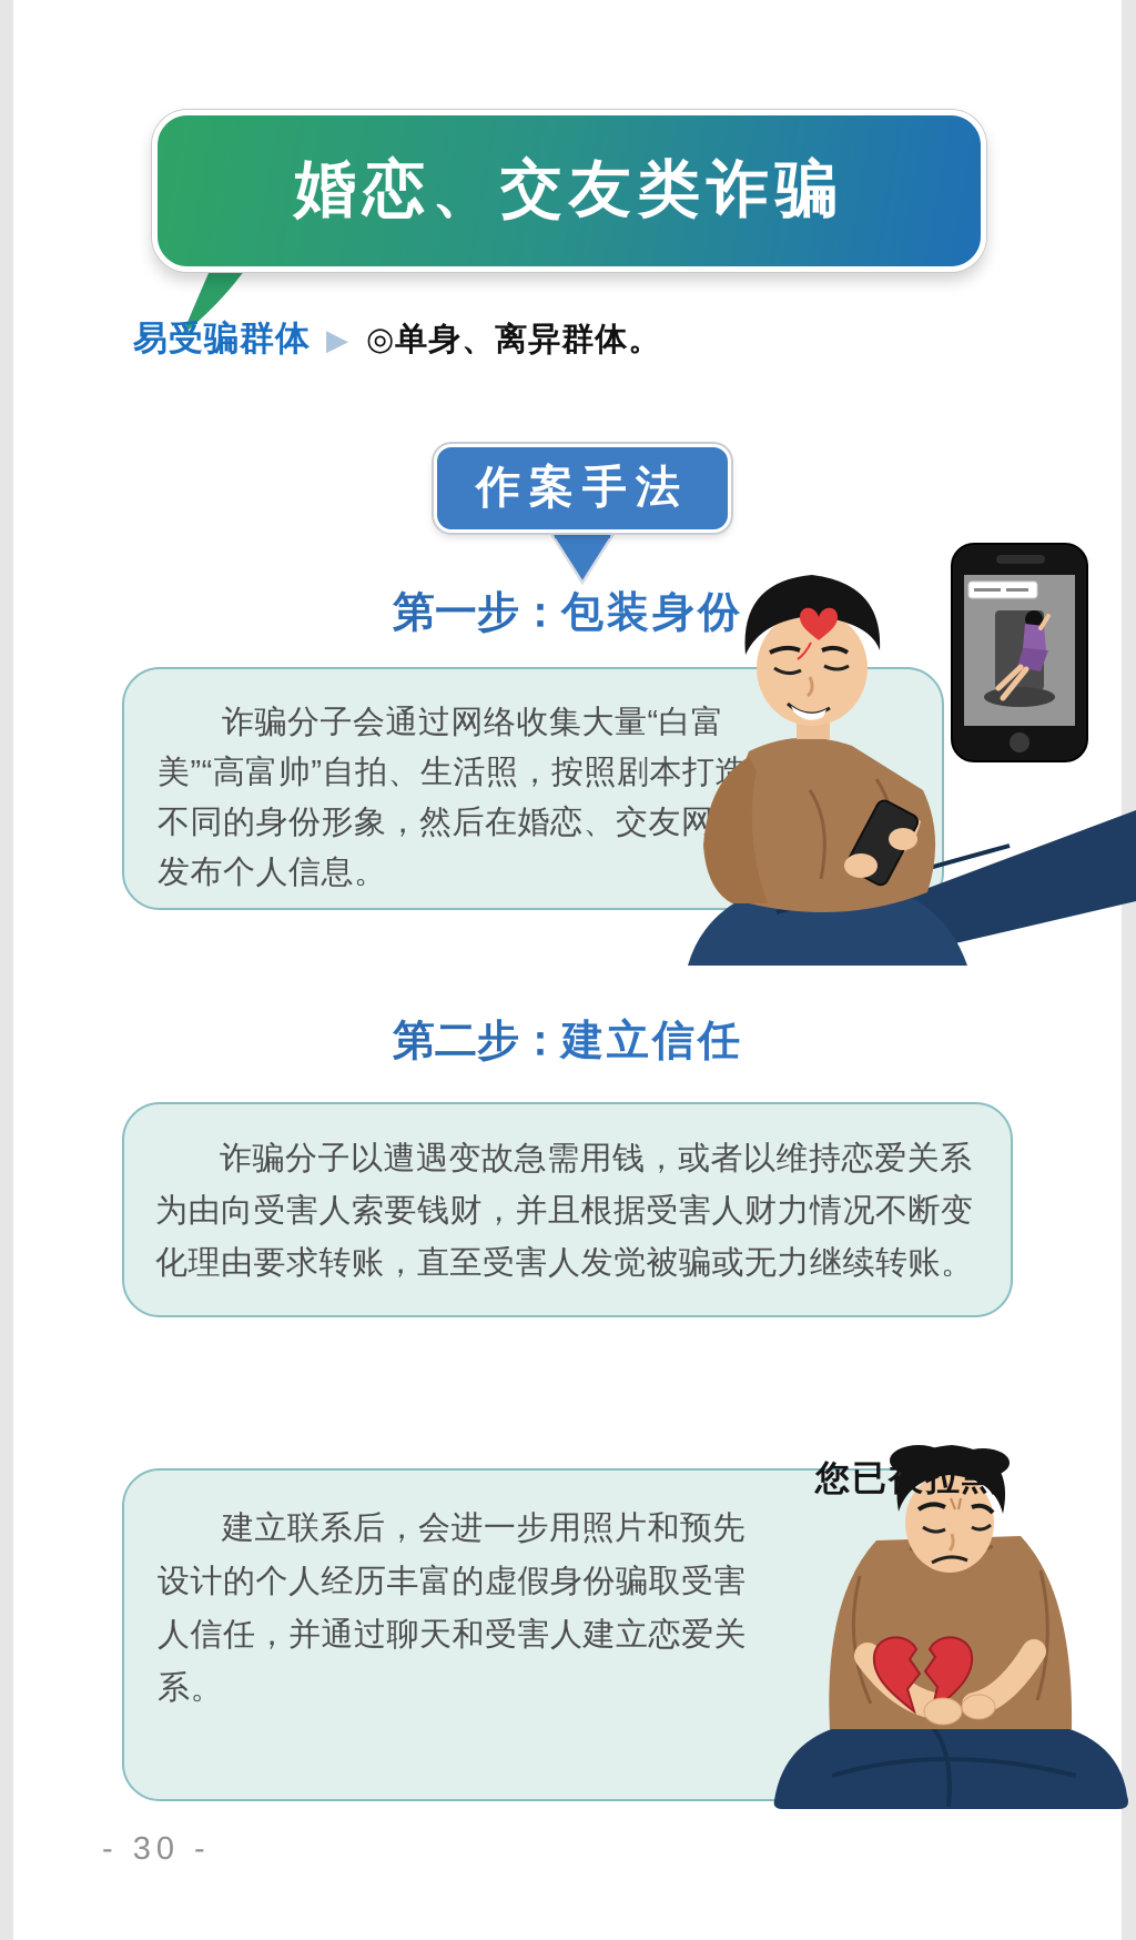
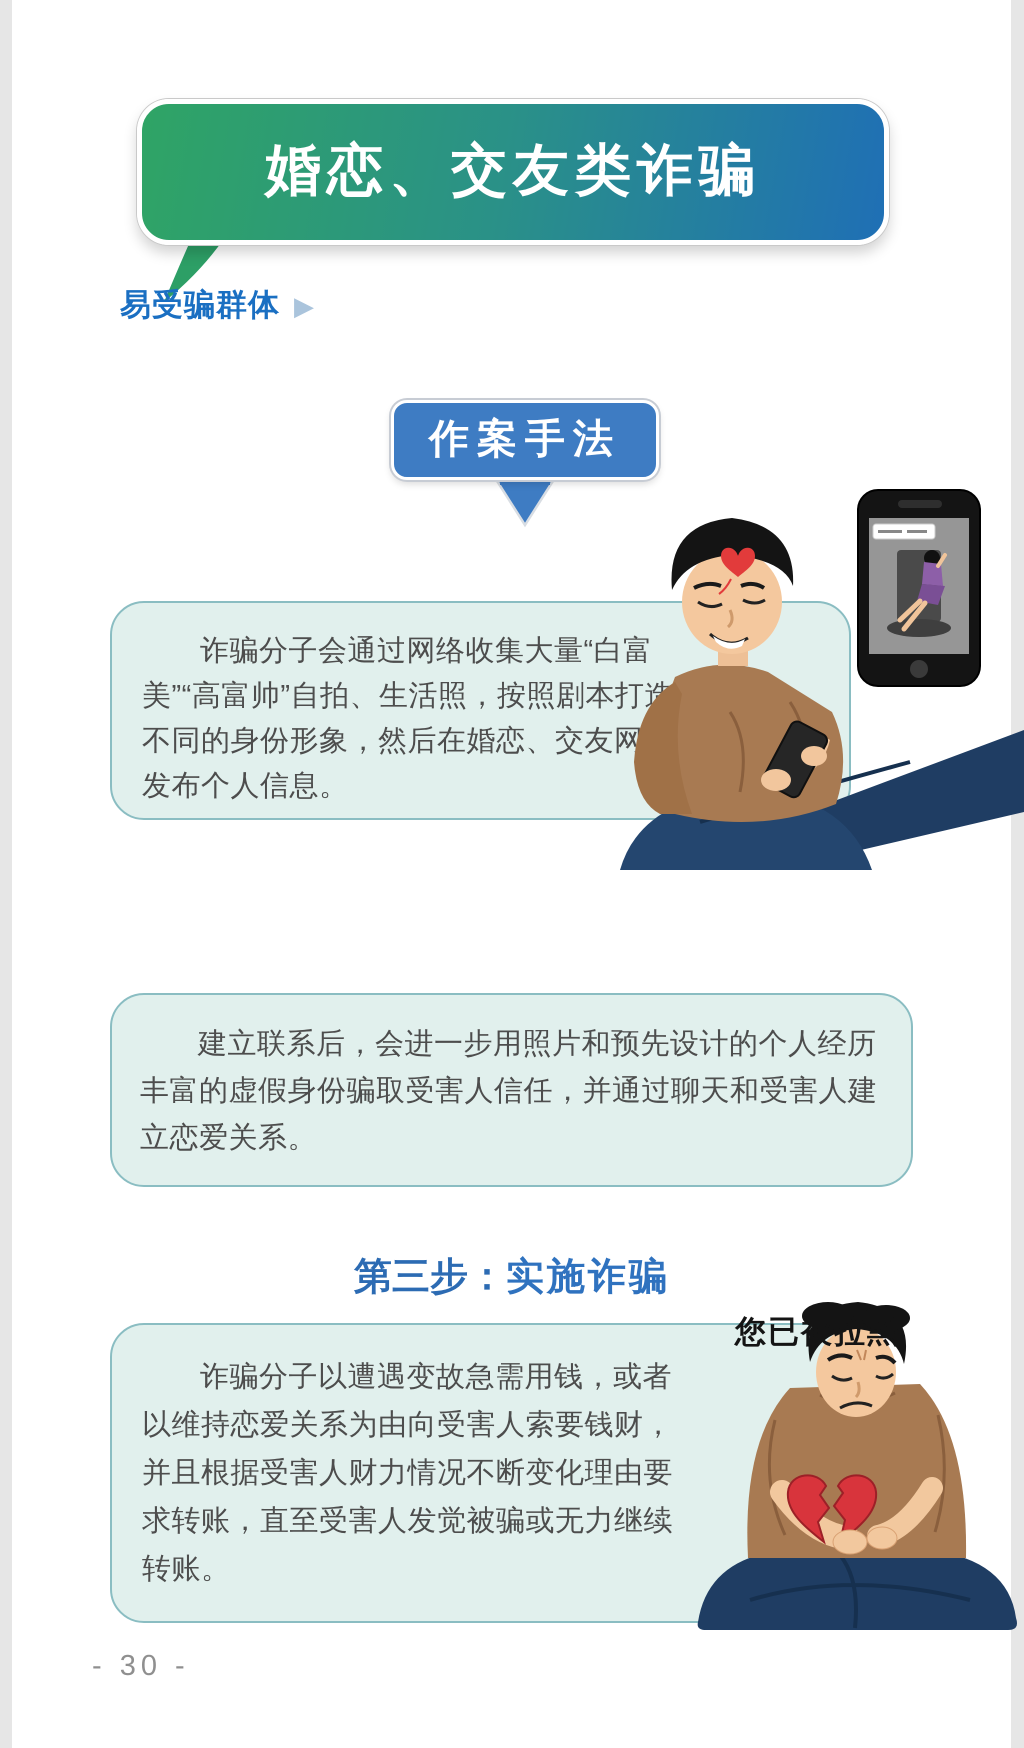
  婚恋、交友类诈骗
  易受骗群体
  ▶
- ◎单身、离异群体。
  作案手法
- 第一步：包装身份
  诈骗分子会通过网络收集大量“白富美”“高富帅”自拍、生活照，按照剧本打不同的身份形象，然后在婚恋、交友网发布个人信息。
- 第二步：建立信任
- 诈骗分子以遭遇变故急需用钱，或者以维持恋爱关系为由向受害人索要钱财，并且根据受害人财力情况不断变化理由要求转账，直至受害人发觉被骗或无力继续转账。
+ 建立联系后，会进一步用照片和预先设计的个人经历丰富的虚假身份骗取受害人信任，并通过聊天和受害人建立恋爱关系。
+ 第三步：实施诈骗
- 建立联系后，会进一步用照片和预先设计的个人经历丰富的虚假身份骗取受害人信任，并通过聊天和受害人建立恋爱关系。
+ 诈骗分子以遭遇变故急需用钱，或者以维持恋爱关系为由向受害人索要钱财，并且根据受害人财力情况不断变化理由要求转账，直至受害人发觉被骗或无力继续转账。
  您已被拉黑
  - 30 -
